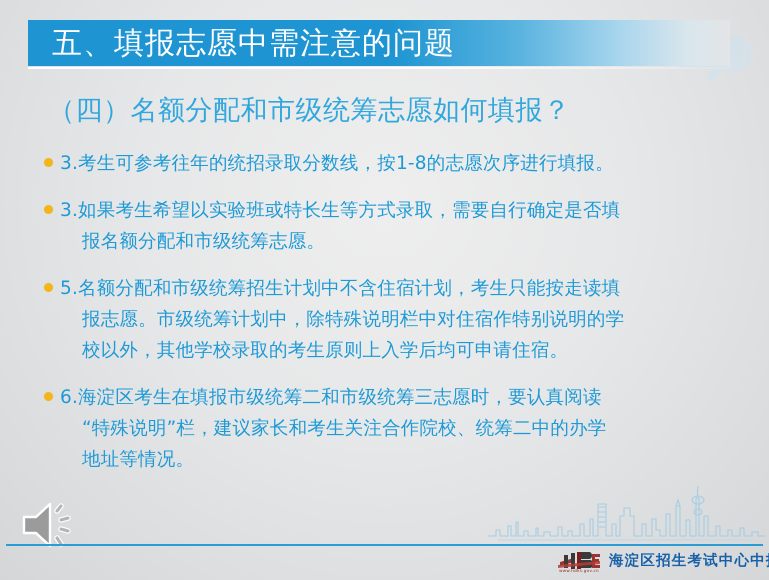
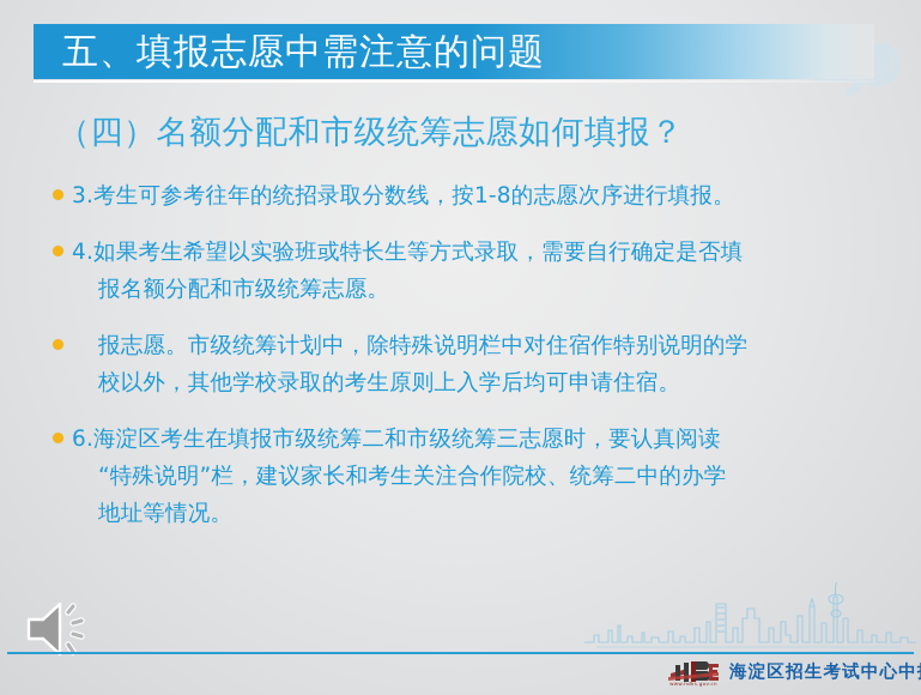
  五、填报志愿中需注意的问题
  （四）名额分配和市级统筹志愿如何填报？
  3.考生可参考往年的统招录取分数线，按1-8的志愿次序进行填报。
- 3.如果考生希望以实验班或特长生等方式录取，需要自行确定是否填
+ 4.如果考生希望以实验班或特长生等方式录取，需要自行确定是否填
  报名额分配和市级统筹志愿。
- 5.名额分配和市级统筹招生计划中不含住宿计划，考生只能按走读填
  报志愿。市级统筹计划中，除特殊说明栏中对住宿作特别说明的学
  校以外，其他学校录取的考生原则上入学后均可申请住宿。
  6.海淀区考生在填报市级统筹二和市级统筹三志愿时，要认真阅读
  “特殊说明”栏，建议家长和考生关注合作院校、统筹二中的办学
  地址等情况。
  海淀区招生考试中心中
